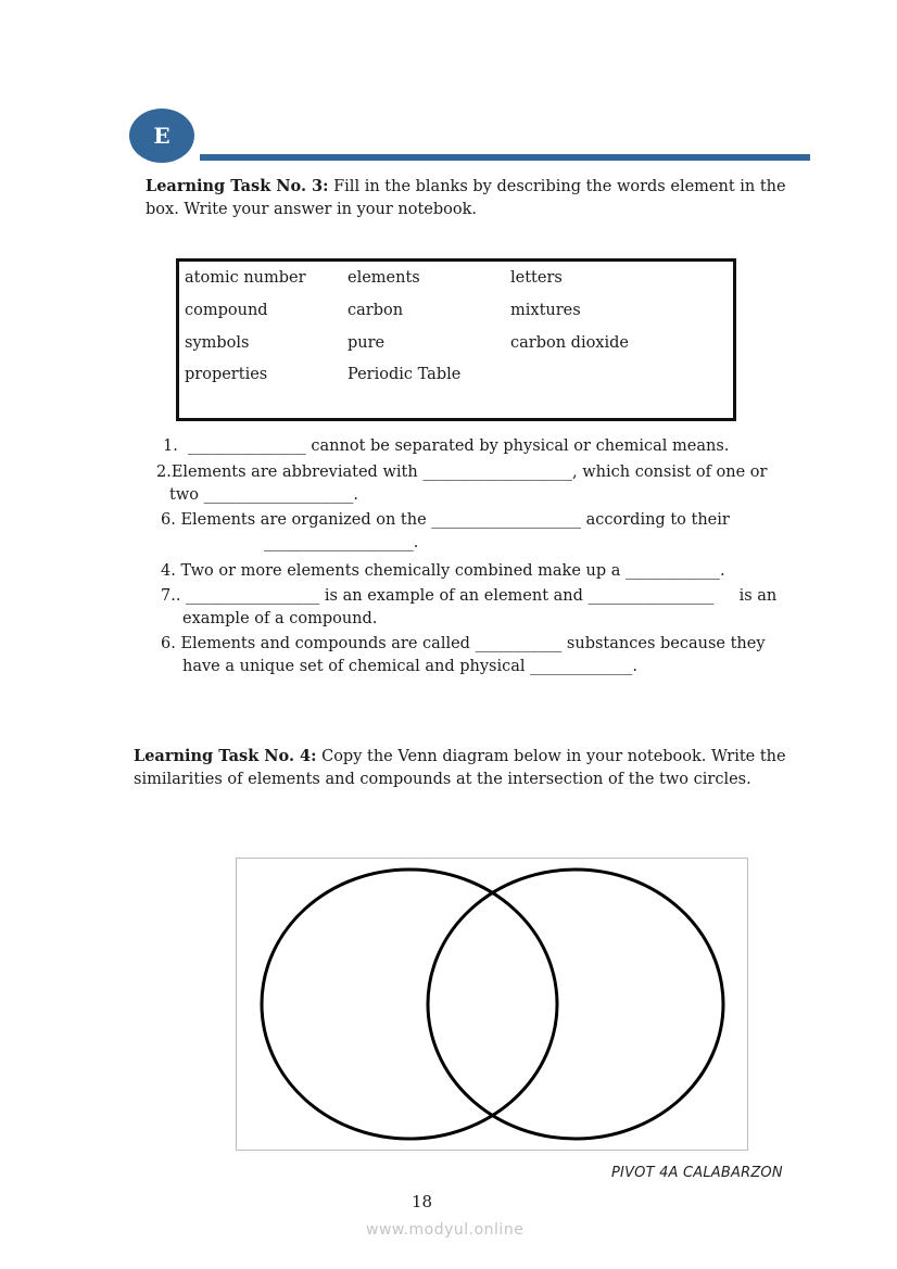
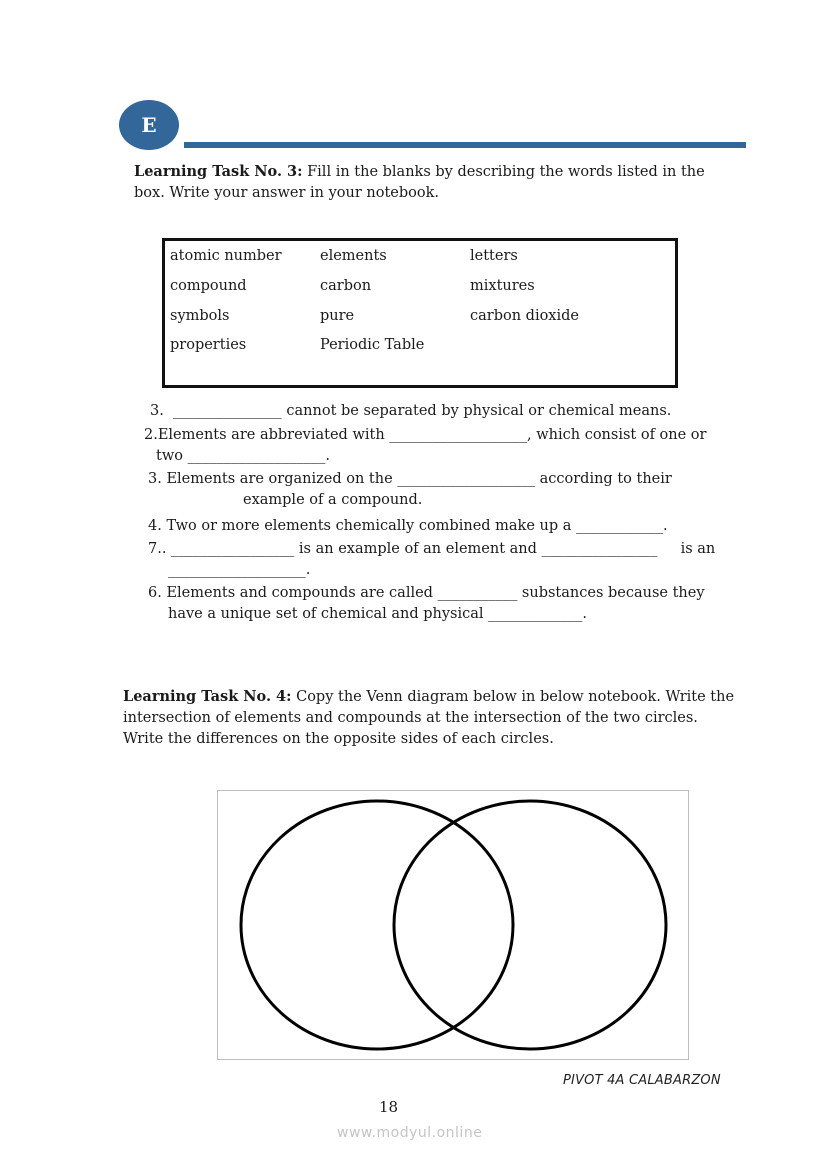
  E
- Learning Task No. 3: Fill in the blanks by describing the words element in the
+ Learning Task No. 3: Fill in the blanks by describing the words listed in the
  box. Write your answer in your notebook.
  atomic number
  elements
  letters
  compound
  carbon
  mixtures
  symbols
  pure
  carbon dioxide
  properties
  Periodic Table
- 1. _______________ cannot be separated by physical or chemical means.
+ 3. _______________ cannot be separated by physical or chemical means.
  2.Elements are abbreviated with ___________________, which consist of one or
  two ___________________.
- 6. Elements are organized on the ___________________ according to their
+ 3. Elements are organized on the ___________________ according to their
- ___________________.
+ example of a compound.
  4. Two or more elements chemically combined make up a ____________.
  7.. _________________ is an example of an element and ________________ is an
- example of a compound.
+ ___________________.
  6. Elements and compounds are called ___________ substances because they
  have a unique set of chemical and physical _____________.
- Learning Task No. 4: Copy the Venn diagram below in your notebook. Write the
+ Learning Task No. 4: Copy the Venn diagram below in below notebook. Write the
- similarities of elements and compounds at the intersection of the two circles.
+ intersection of elements and compounds at the intersection of the two circles.
+ Write the differences on the opposite sides of each circles.
  PIVOT 4A CALABARZON
  18
  www.modyul.online
